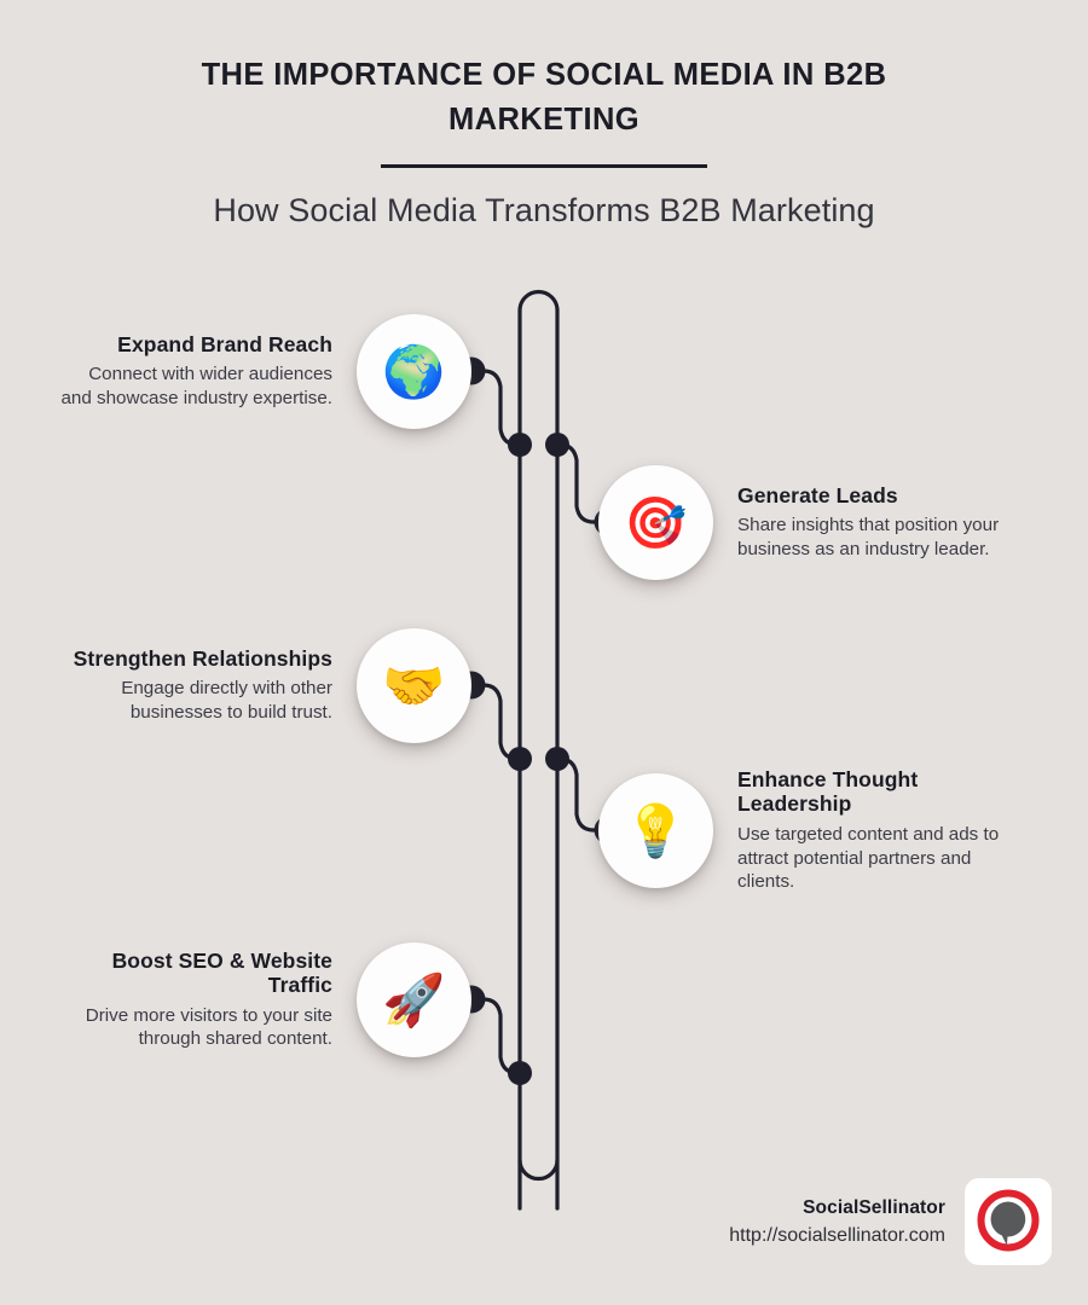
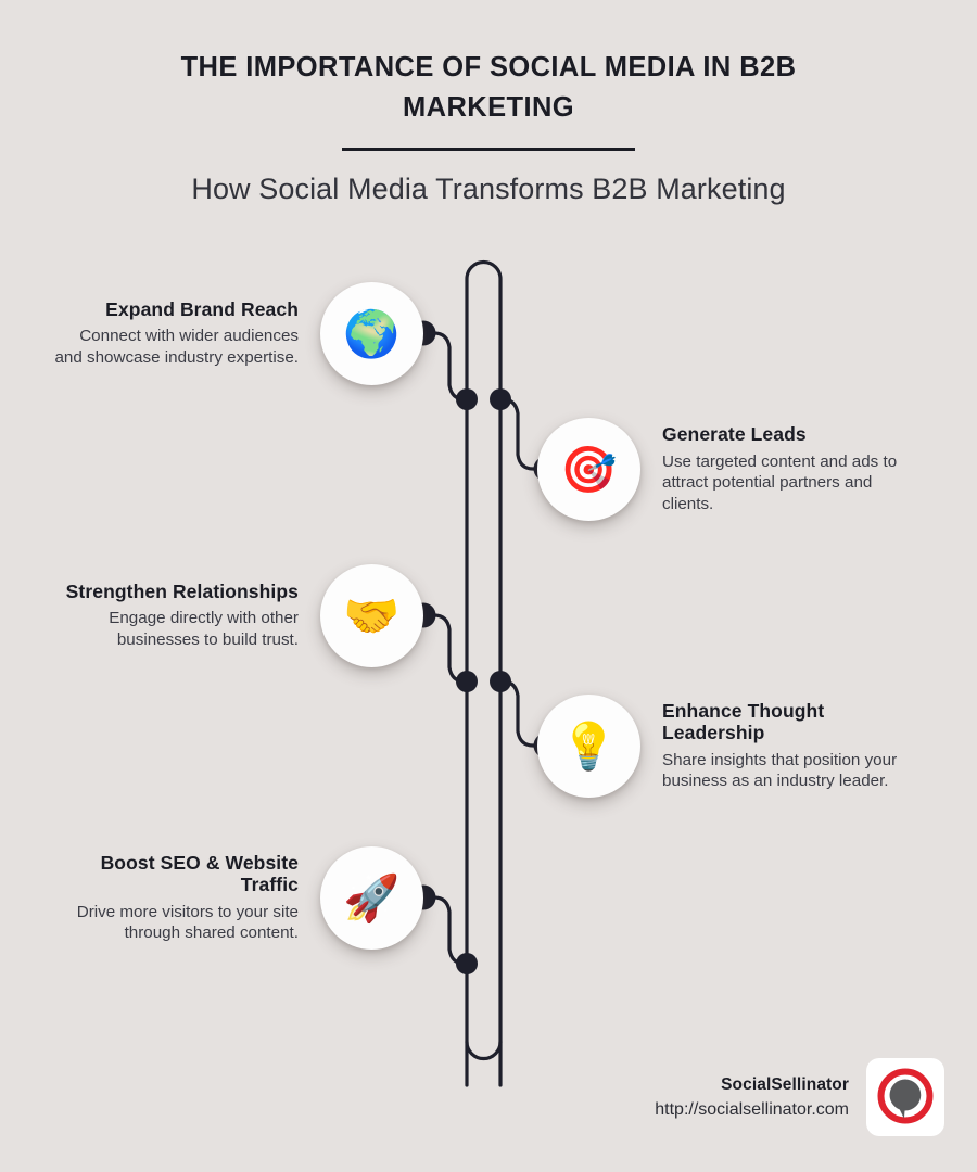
  THE IMPORTANCE OF SOCIAL MEDIA IN B2B MARKETING
  How Social Media Transforms B2B Marketing
  Expand Brand Reach
  Connect with wider audiences and showcase industry expertise.
  🌍
  🎯
  Generate Leads
- Share insights that position your business as an industry leader.
+ Use targeted content and ads to attract potential partners and clients.
  Strengthen Relationships
  Engage directly with other businesses to build trust.
  🤝
  💡
  Enhance Thought Leadership
- Use targeted content and ads to attract potential partners and clients.
+ Share insights that position your business as an industry leader.
  Boost SEO & Website Traffic
  Drive more visitors to your site through shared content.
  🚀
  SocialSellinator
  http://socialsellinator.com
